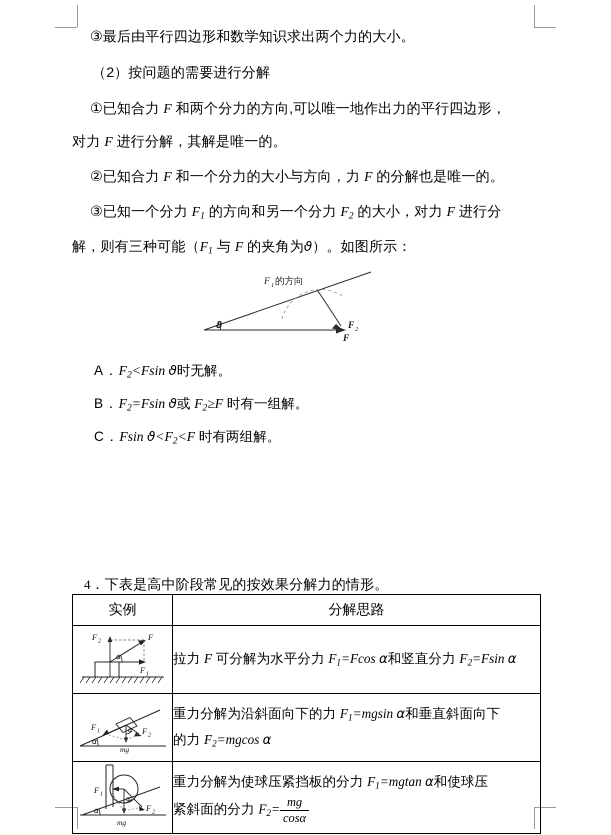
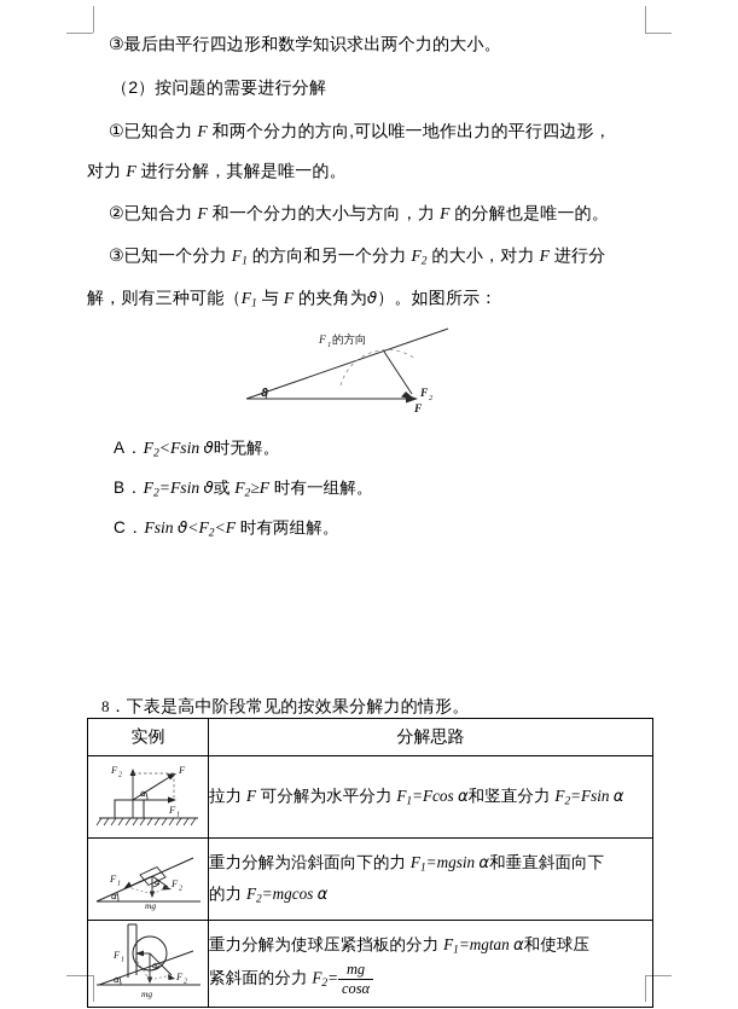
  ③最后由平行四边形和数学知识求出两个力的大小。
  （2）按问题的需要进行分解
  ①已知合力 F 和两个分力的方向,可以唯一地作出力的平行四边形，
  对力 F 进行分解，其解是唯一的。
  ②已知合力 F 和一个分力的大小与方向，力 F 的分解也是唯一的。
  ③已知一个分力 F1 的方向和另一个分力 F2 的大小，对力 F 进行分
  解，则有三种可能（F1 与 F 的夹角为ϑ）。如图所示：
  F
  的方向
  F
  F
  ϑ
  A．F2<Fsin ϑ时无解。
  B．F2=Fsin ϑ或 F2≥F 时有一组解。
  C．Fsin ϑ<F2<F 时有两组解。
- 4．下表是高中阶段常见的按效果分解力的情形。
+ 8．下表是高中阶段常见的按效果分解力的情形。
  实例	分解思路
  F F F α	拉力 F 可分解为水平分力 F1=Fcos α和竖直分力 F2=Fsin α
  α mg F F α	重力分解为沿斜面向下的力 F1=mgsin α和垂直斜面向下 的力 F2=mgcos α
  α mg F F α	重力分解为使球压紧挡板的分力 F1=mgtan α和使球压 紧斜面的分力 F2= mgcosα
